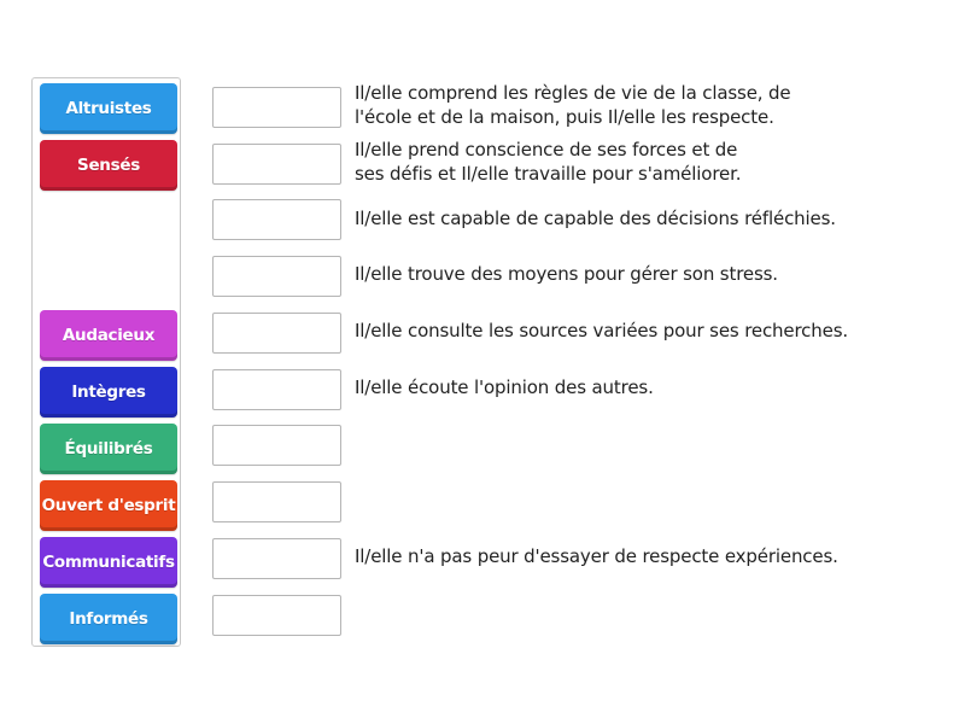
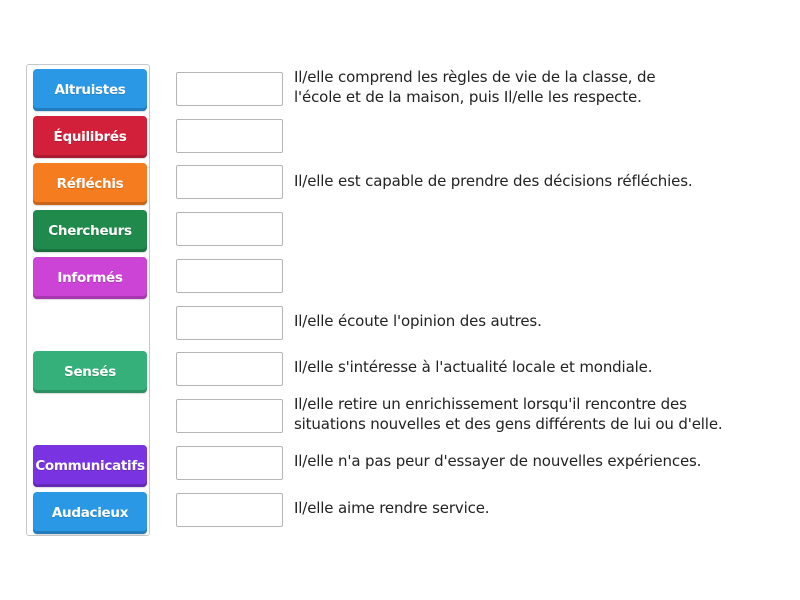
  Altruistes
- Sensés
+ Équilibrés
+ Réfléchis
+ Chercheurs
- Audacieux
+ Informés
- Intègres
- Équilibrés
+ Sensés
- Ouvert d'esprit
  Communicatifs
- Informés
+ Audacieux
  Il/elle comprend les règles de vie de la classe, de
  l'école et de la maison, puis Il/elle les respecte.
- Il/elle prend conscience de ses forces et de
- ses défis et Il/elle travaille pour s'améliorer.
- Il/elle est capable de capable des décisions réfléchies.
+ Il/elle est capable de prendre des décisions réfléchies.
- Il/elle trouve des moyens pour gérer son stress.
- Il/elle consulte les sources variées pour ses recherches.
  Il/elle écoute l'opinion des autres.
+ Il/elle s'intéresse à l'actualité locale et mondiale.
+ Il/elle retire un enrichissement lorsqu'il rencontre des
+ situations nouvelles et des gens différents de lui ou d'elle.
- Il/elle n'a pas peur d'essayer de respecte expériences.
+ Il/elle n'a pas peur d'essayer de nouvelles expériences.
+ Il/elle aime rendre service.
